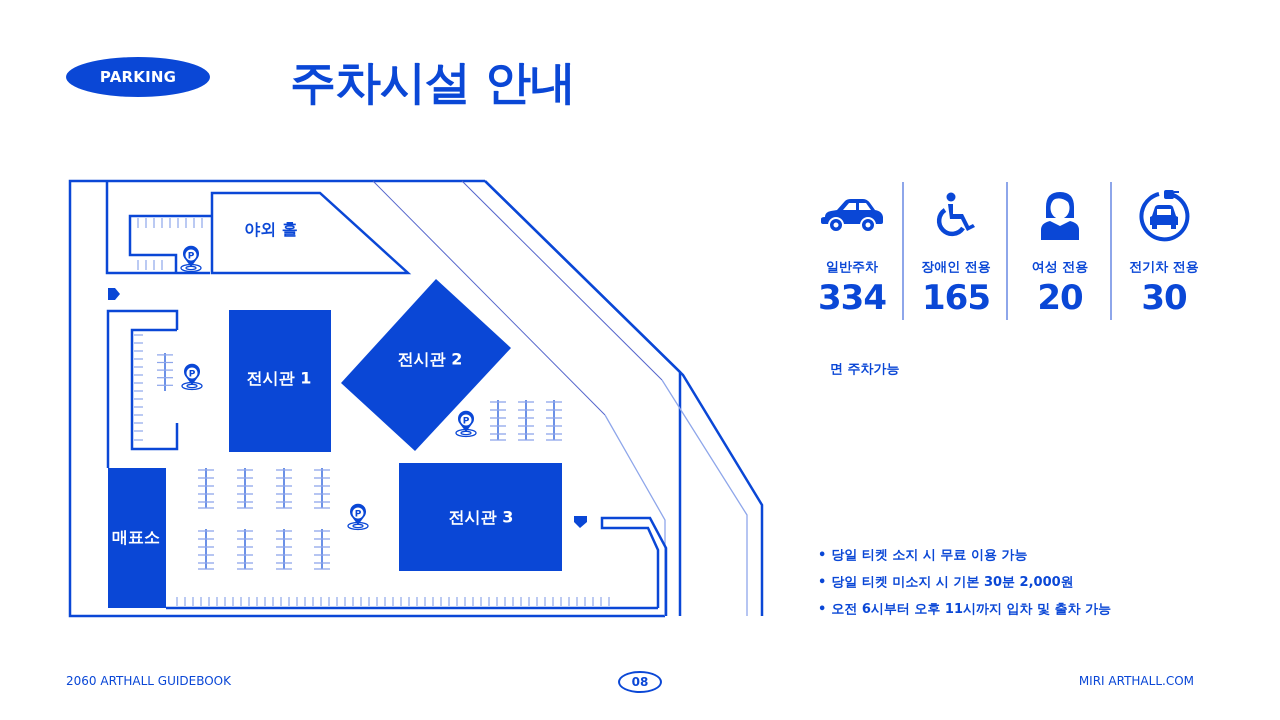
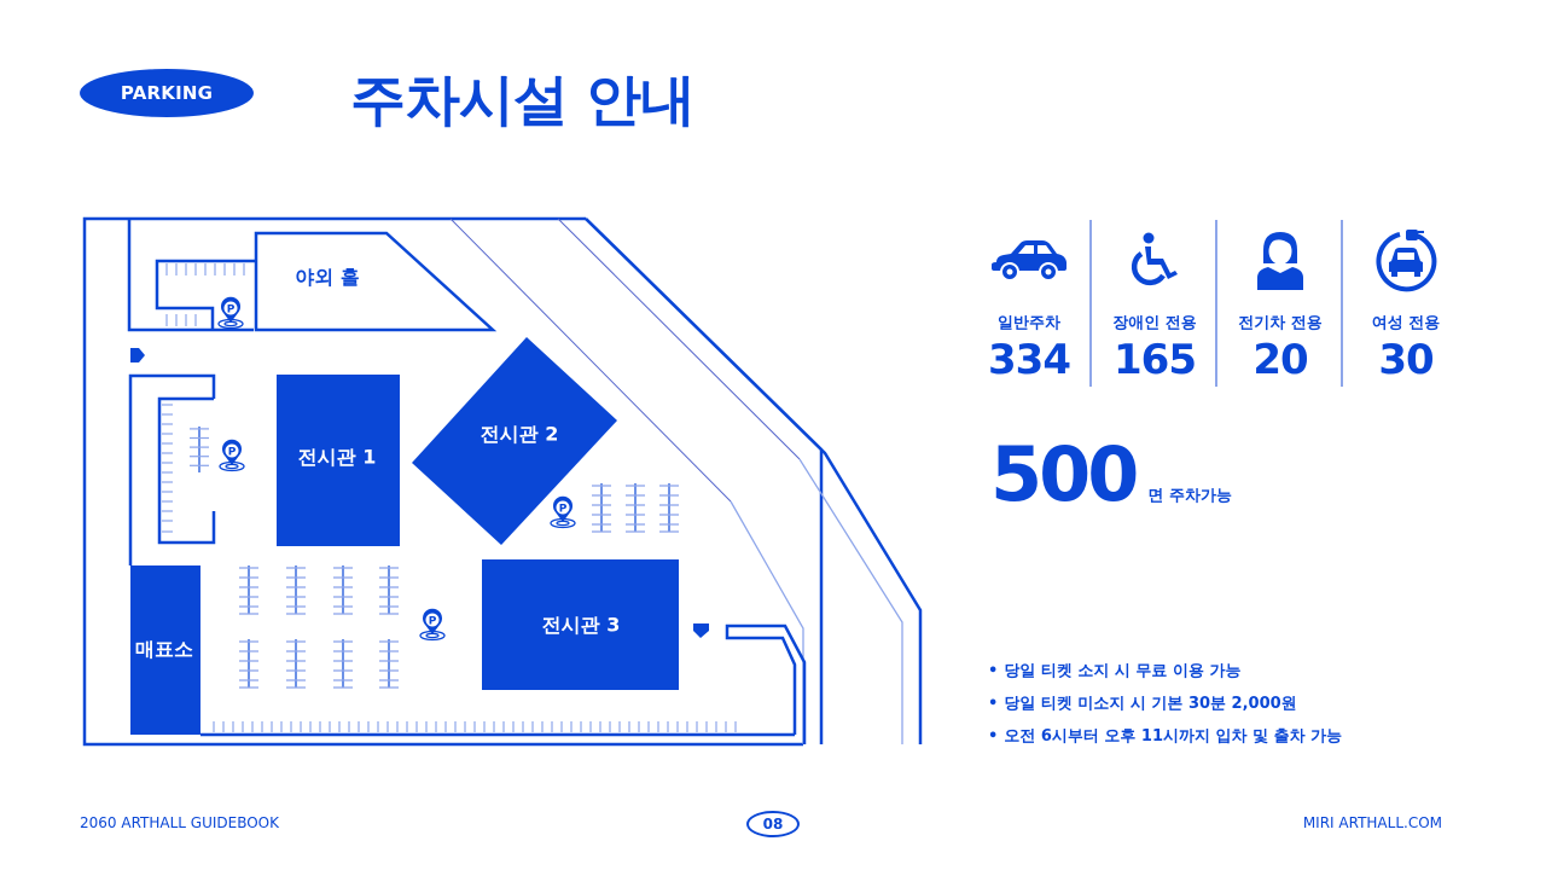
  PARKING
  주차시설 안내
  야외 홀
  전시관 1
  전시관 2
  전시관 3
  매표소
  일반주차
  334
  장애인 전용
  165
- 여성 전용
+ 전기차 전용
  20
- 전기차 전용
+ 여성 전용
  30
+ 500
  면 주차가능
  당일 티켓 소지 시 무료 이용 가능
  당일 티켓 미소지 시 기본 30분 2,000원
  오전 6시부터 오후 11시까지 입차 및 출차 가능
  2060 ARTHALL GUIDEBOOK
  08
  MIRI ARTHALL.COM
